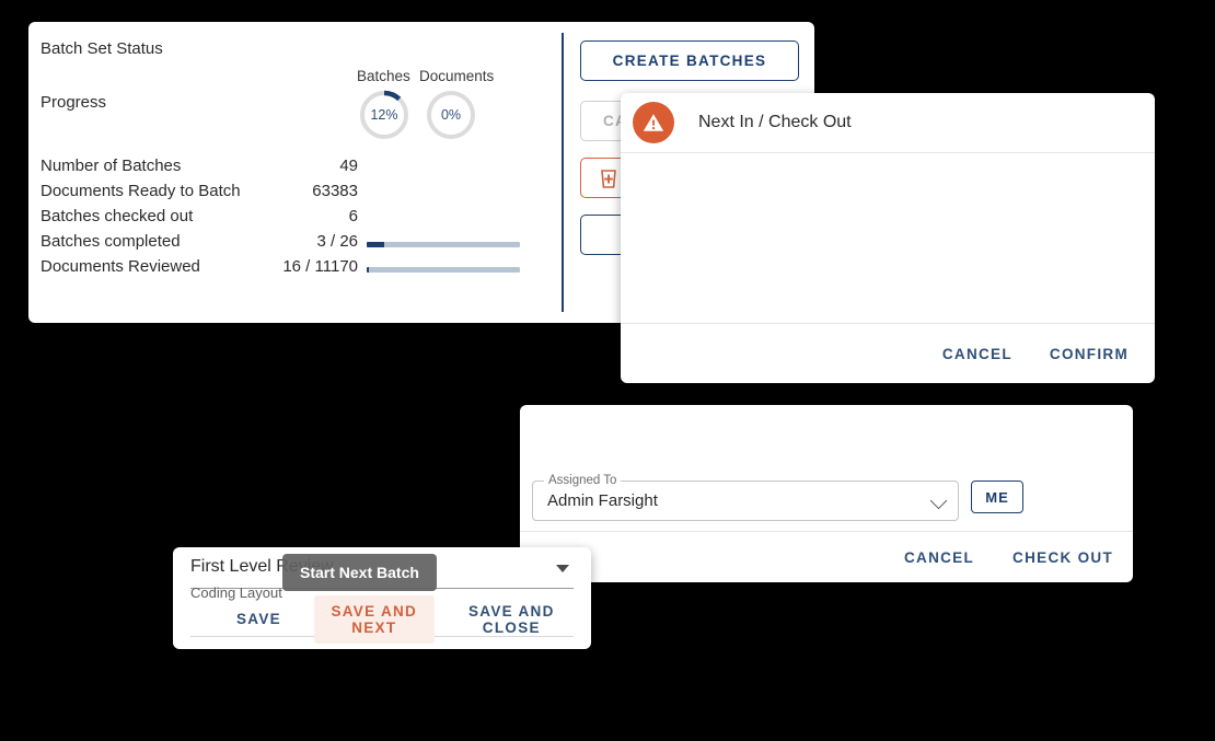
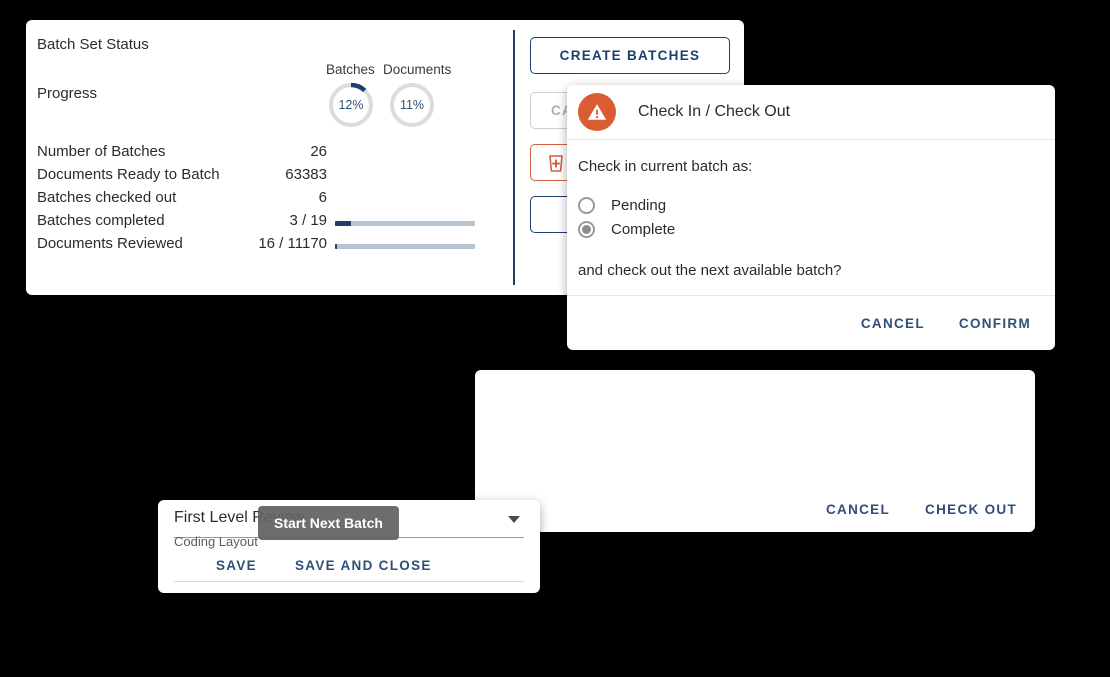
  Batch Set Status
  Progress
  Batches
  Documents
  12%
- 0%
+ 11%
  Number of Batches
- 49
+ 26
  Documents Ready to Batch
  63383
  Batches checked out
  6
  Batches completed
- 3 / 26
+ 3 / 19
  Documents Reviewed
  16 / 11170
  CREATE BATCHES
- Next In / Check Out
+ Check In / Check Out
+ Check in current batch as:
+ Pending
+ Complete
+ and check out the next available batch?
  CANCEL
  CONFIRM
- Assigned To
- Admin Farsight
- ME
  CANCEL
  CHECK OUT
  Coding Layout
  SAVE
- SAVE AND NEXT
  SAVE AND CLOSE
  Start Next Batch
